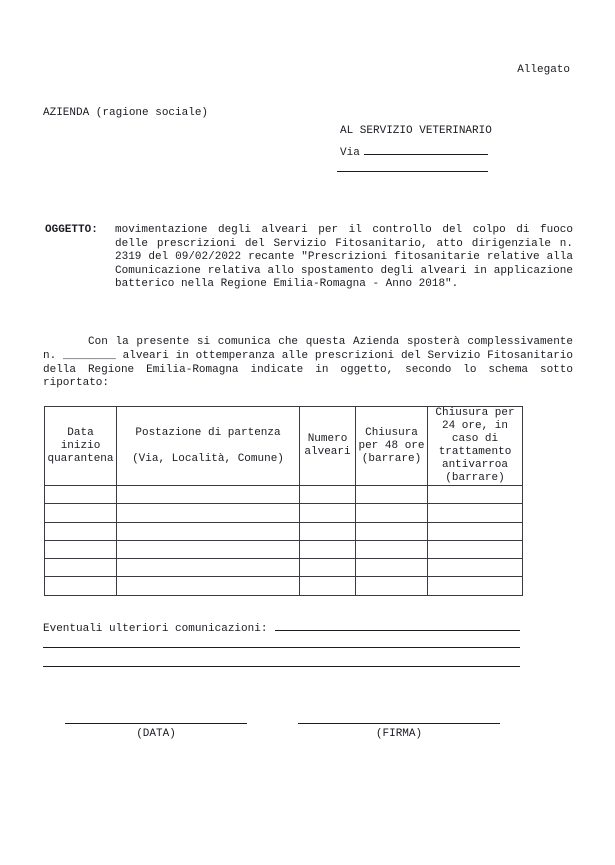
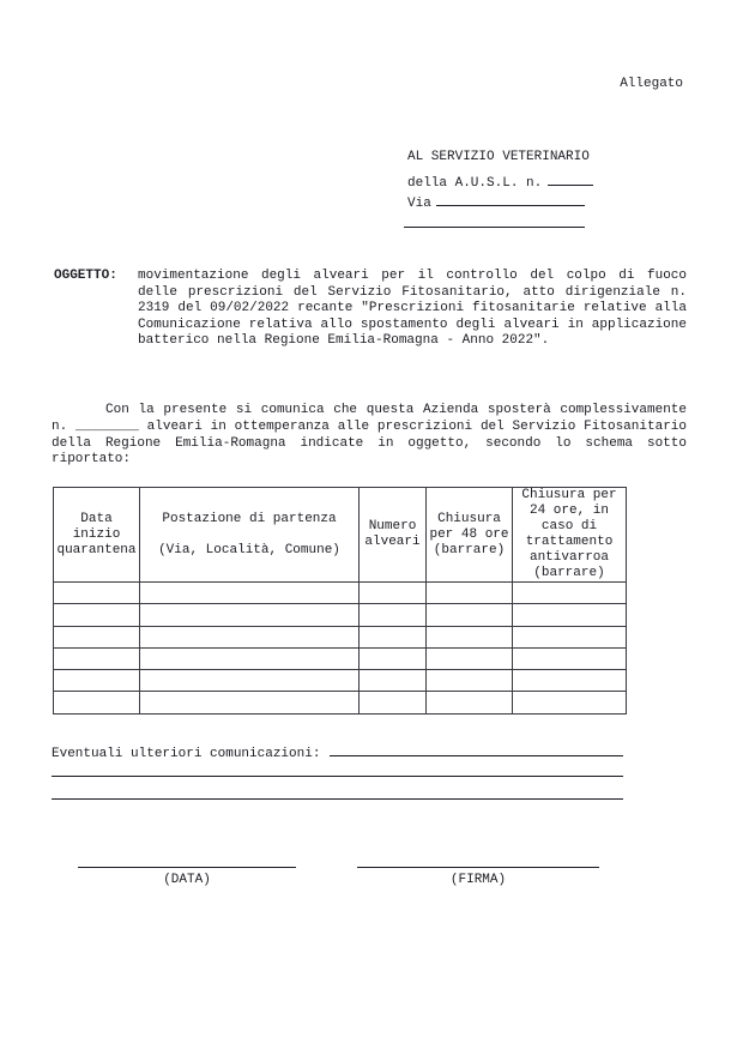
  Allegato
- AZIENDA (ragione sociale)
  AL SERVIZIO VETERINARIO
+ della A.U.S.L. n.
  Via
  OGGETTO:
  movimentazione degli alveari per il controllo del colpo di fuoco
  delle prescrizioni del Servizio Fitosanitario, atto dirigenziale n.
  2319 del 09/02/2022 recante "Prescrizioni fitosanitarie relative alla
  Comunicazione relativa allo spostamento degli alveari in applicazione
- batterico nella Regione Emilia-Romagna - Anno 2018".
+ batterico nella Regione Emilia-Romagna - Anno 2022".
  Con la presente si comunica che questa Azienda sposterà complessivamente
  n. ________ alveari in ottemperanza alle prescrizioni del Servizio Fitosanitario
  della Regione Emilia-Romagna indicate in oggetto, secondo lo schema sotto
  riportato:
  Data inizio quarantena	Postazione di partenza (Via, Località, Comune)	Numero alveari	Chiusura per 48 ore (barrare)	Chiusura per 24 ore, in caso di trattamento antivarroa (barrare)
  Eventuali ulteriori comunicazioni:
  (DATA)
  (FIRMA)
